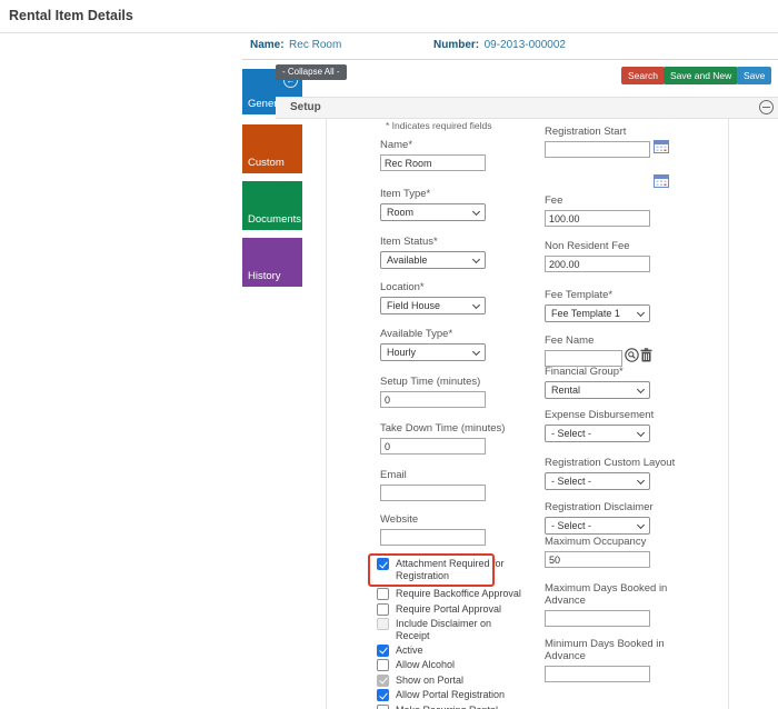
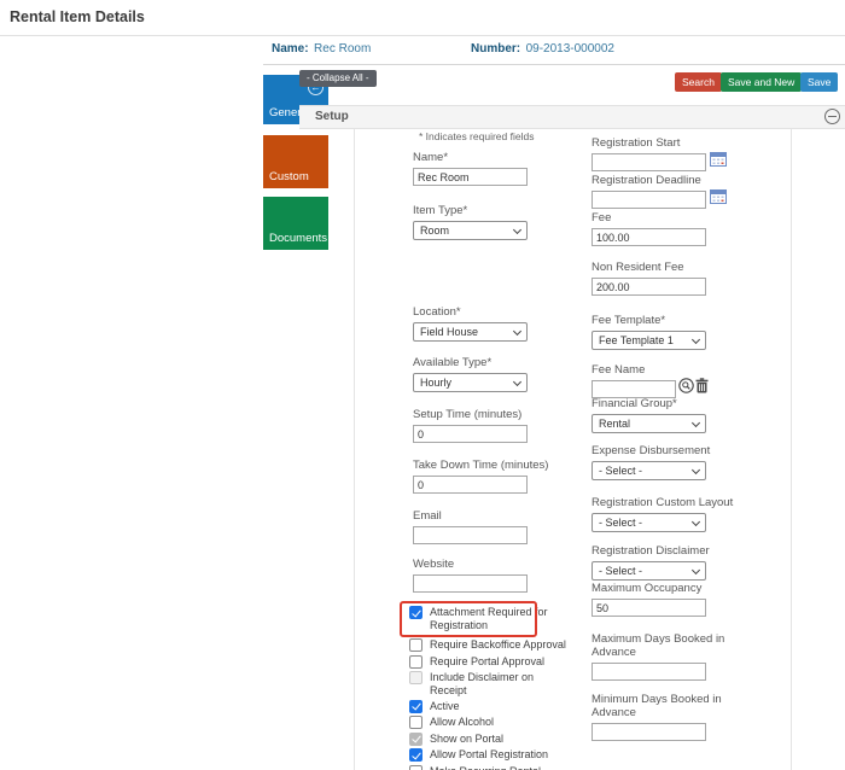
  Rental Item Details
  Name: Rec Room
  Number: 09-2013-000002
  Custom
  Documents
- History
  - Collapse All -
  Search
  Save and New
  Save
  Setup
  * Indicates required fields
  Name*
  Rec Room
  Item Type*
  Room
- Item Status*
- Available
  Location*
  Field House
  Available Type*
  Hourly
  Setup Time (minutes)
  0
  Take Down Time (minutes)
  0
  Email
  Website
  Attachment Required for Registration
  Require Backoffice Approval
  Require Portal Approval
  Include Disclaimer on Receipt
  Active
  Allow Alcohol
  Show on Portal
  Allow Portal Registration
  Registration Start
+ Registration Deadline
  Fee
  100.00
  Non Resident Fee
  200.00
  Fee Template*
  Fee Template 1
  Fee Name
  Financial Group*
  Rental
  Expense Disbursement
  - Select -
  Registration Custom Layout
  - Select -
  Registration Disclaimer
  - Select -
  Maximum Occupancy
  50
  Maximum Days Booked in Advance
  Minimum Days Booked in Advance
